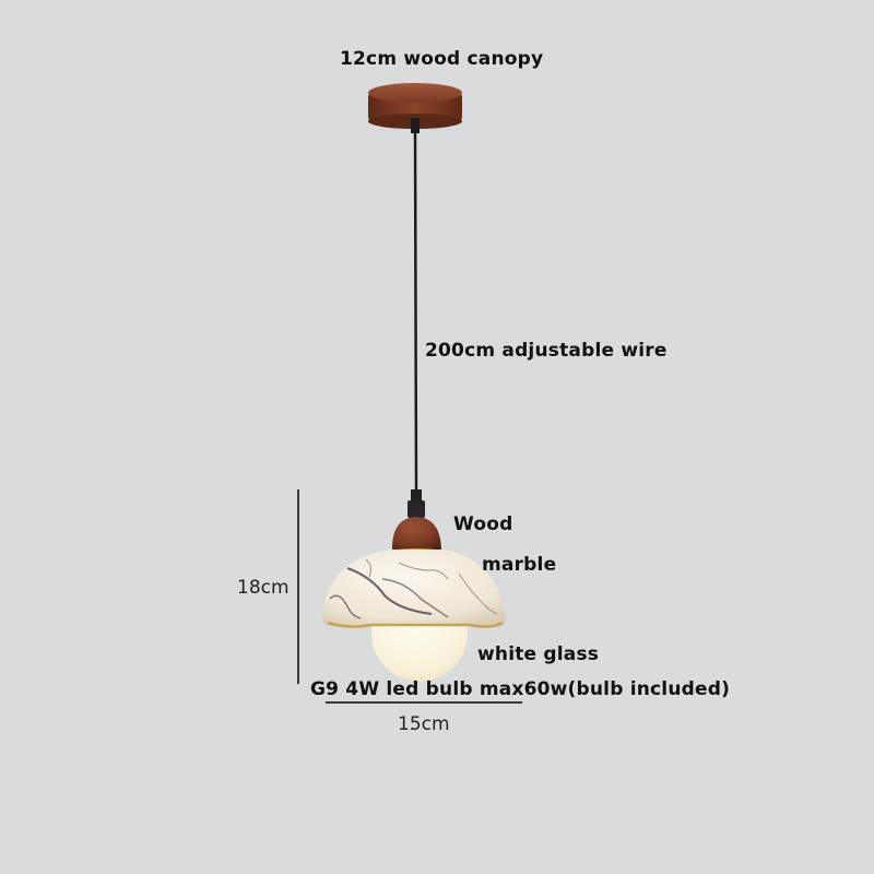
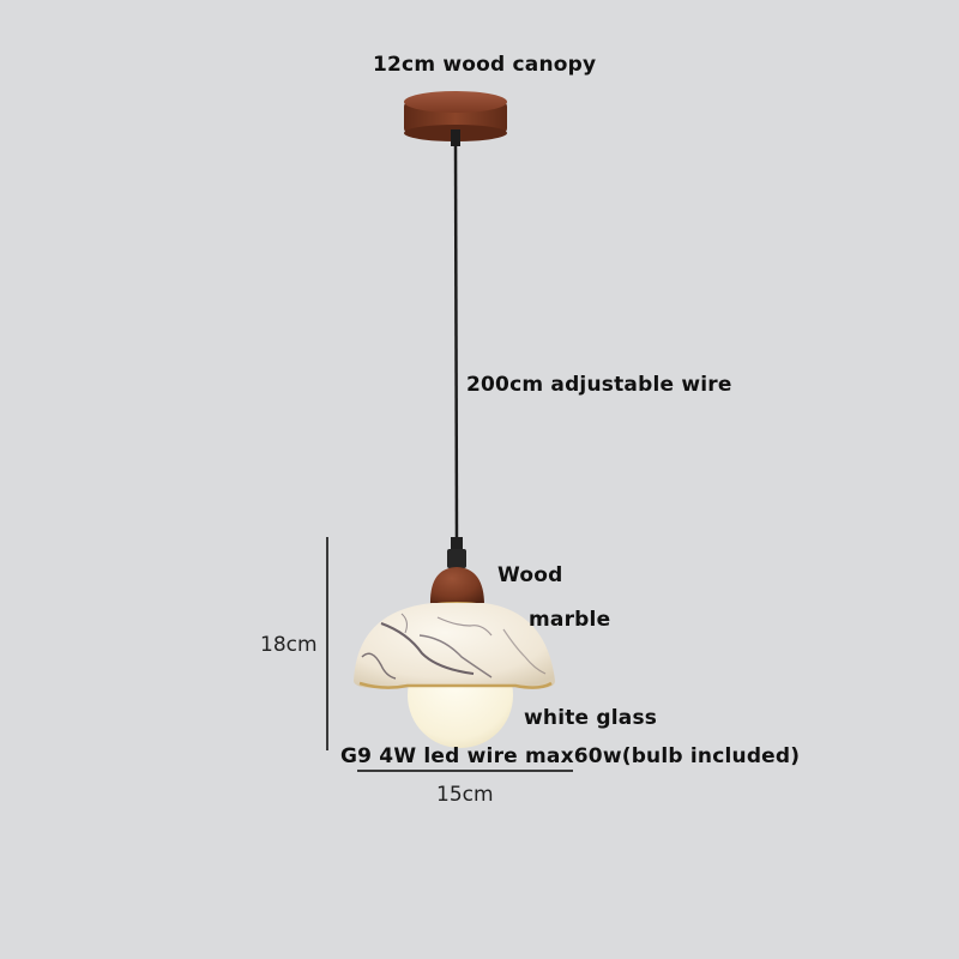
  12cm wood canopy
  200cm adjustable wire
  Wood
  marble
  white glass
- G9 4W led bulb max60w(bulb included)
+ G9 4W led wire max60w(bulb included)
  18cm
  15cm
